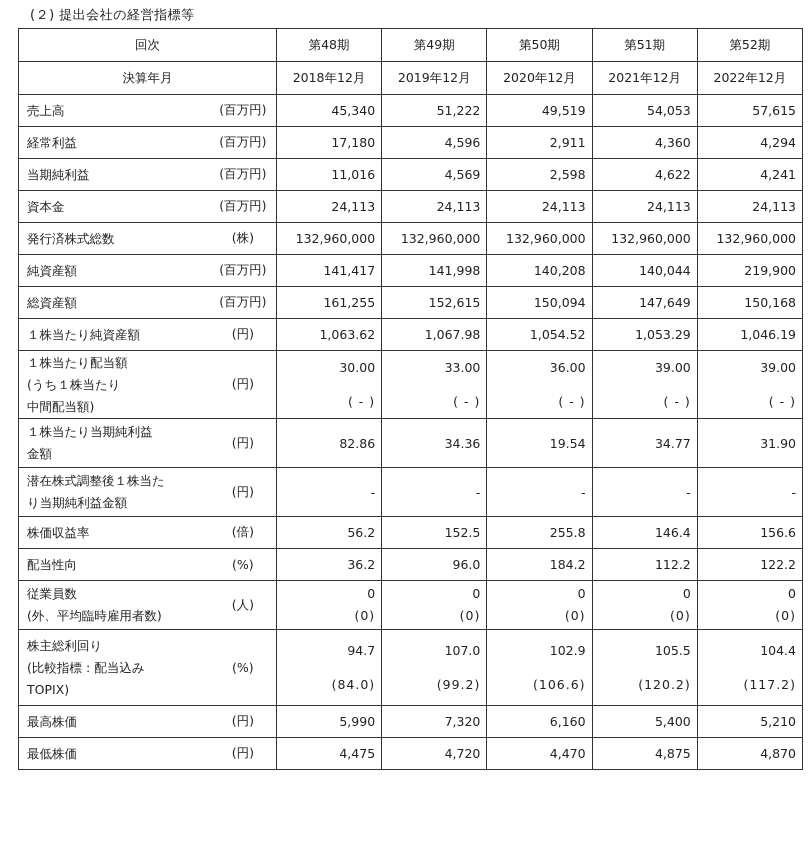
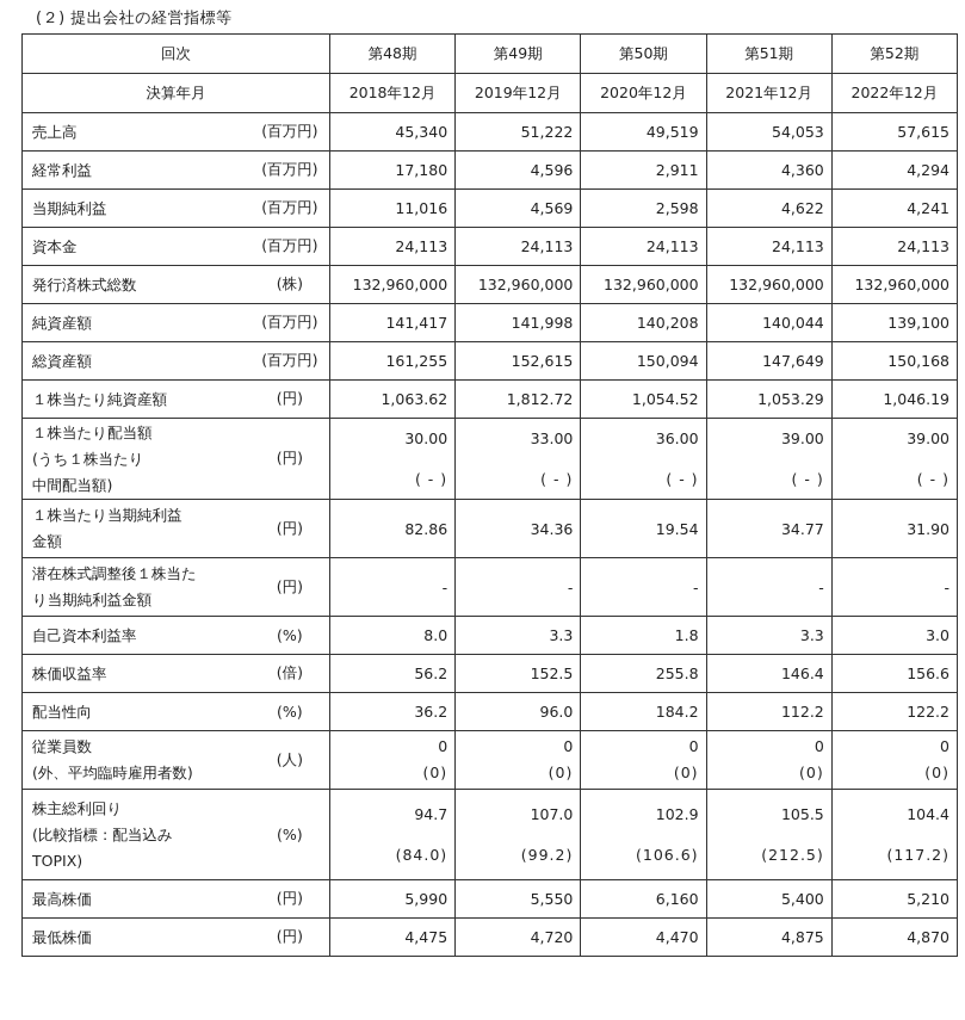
  (２) 提出会社の経営指標等
  回次	第48期	第49期	第50期	第51期	第52期
  決算年月	2018年12月	2019年12月	2020年12月	2021年12月	2022年12月
  売上高	(百万円)	45,340	51,222	49,519	54,053	57,615
  経常利益	(百万円)	17,180	4,596	2,911	4,360	4,294
  当期純利益	(百万円)	11,016	4,569	2,598	4,622	4,241
  資本金	(百万円)	24,113	24,113	24,113	24,113	24,113
  発行済株式総数	(株)	132,960,000	132,960,000	132,960,000	132,960,000	132,960,000
- 純資産額	(百万円)	141,417	141,998	140,208	140,044	219,900
+ 純資産額	(百万円)	141,417	141,998	140,208	140,044	139,100
  総資産額	(百万円)	161,255	152,615	150,094	147,649	150,168
- １株当たり純資産額	(円)	1,063.62	1,067.98	1,054.52	1,053.29	1,046.19
+ １株当たり純資産額	(円)	1,063.62	1,812.72	1,054.52	1,053.29	1,046.19
  １株当たり配当額(うち１株当たり中間配当額)	(円)	30.00( - )	33.00( - )	36.00( - )	39.00( - )	39.00( - )
  １株当たり当期純利益金額	(円)	82.86	34.36	19.54	34.77	31.90
  潜在株式調整後１株当たり当期純利益金額	(円)	-	-	-	-	-
+ 自己資本利益率	(%)	8.0	3.3	1.8	3.3	3.0
  株価収益率	(倍)	56.2	152.5	255.8	146.4	156.6
  配当性向	(%)	36.2	96.0	184.2	112.2	122.2
  従業員数(外、平均臨時雇用者数)	(人)	0(0)	0(0)	0(0)	0(0)	0(0)
- 株主総利回り(比較指標：配当込みTOPIX)	(%)	94.7(84.0)	107.0(99.2)	102.9(106.6)	105.5(120.2)	104.4(117.2)
+ 株主総利回り(比較指標：配当込みTOPIX)	(%)	94.7(84.0)	107.0(99.2)	102.9(106.6)	105.5(212.5)	104.4(117.2)
- 最高株価	(円)	5,990	7,320	6,160	5,400	5,210
+ 最高株価	(円)	5,990	5,550	6,160	5,400	5,210
  最低株価	(円)	4,475	4,720	4,470	4,875	4,870
